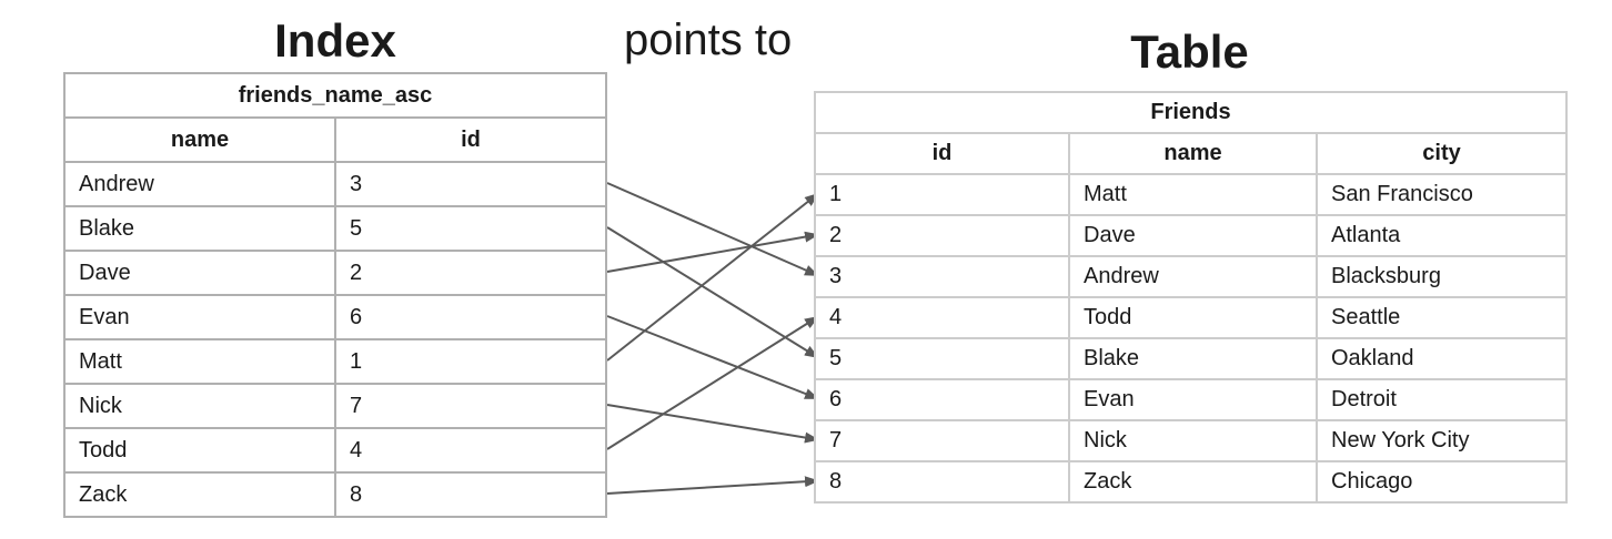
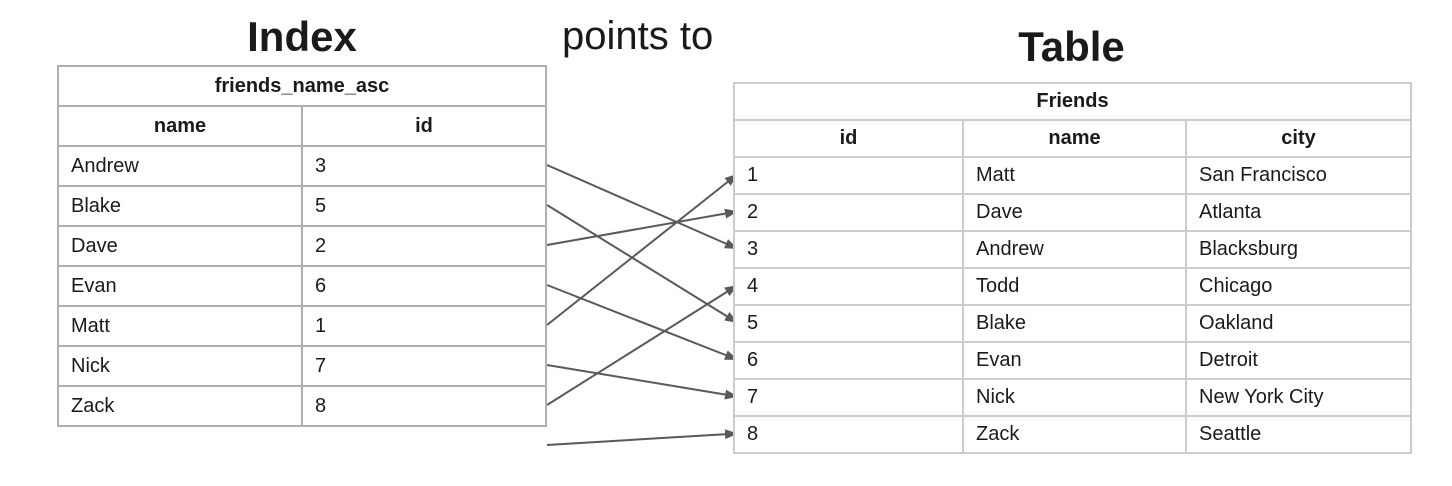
  Index
  points to
  Table
  friends_name_asc
  name	id
  Andrew	3
  Blake	5
  Dave	2
  Evan	6
  Matt	1
  Nick	7
- Todd	4
  Zack	8
  Friends
  id	name	city
  1	Matt	San Francisco
  2	Dave	Atlanta
  3	Andrew	Blacksburg
- 4	Todd	Seattle
+ 4	Todd	Chicago
  5	Blake	Oakland
  6	Evan	Detroit
  7	Nick	New York City
- 8	Zack	Chicago
+ 8	Zack	Seattle
